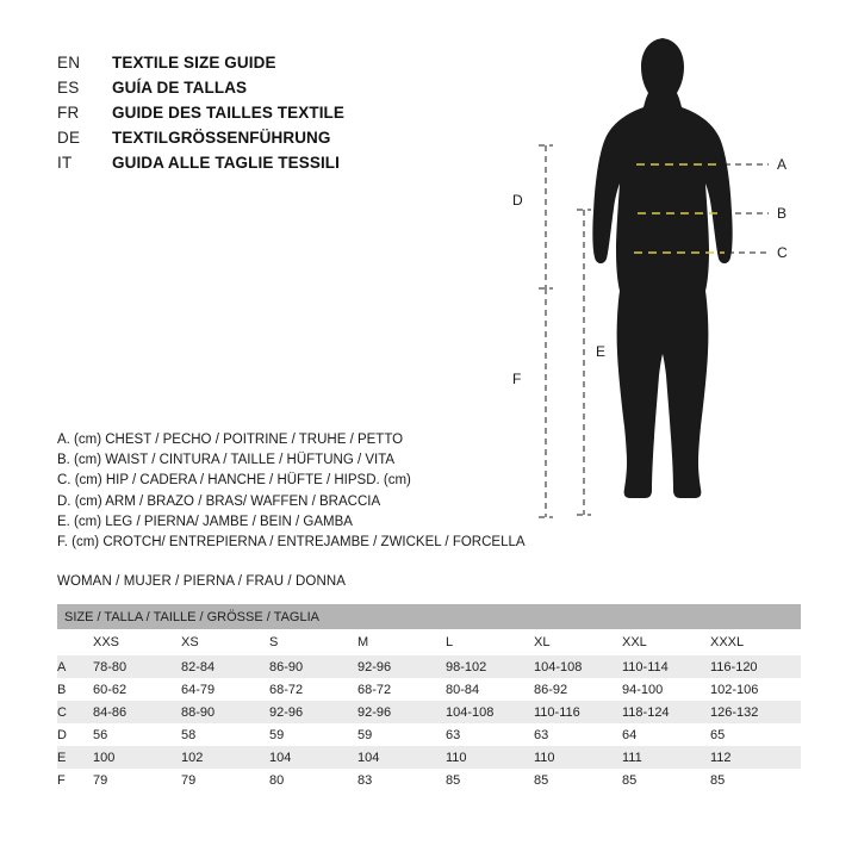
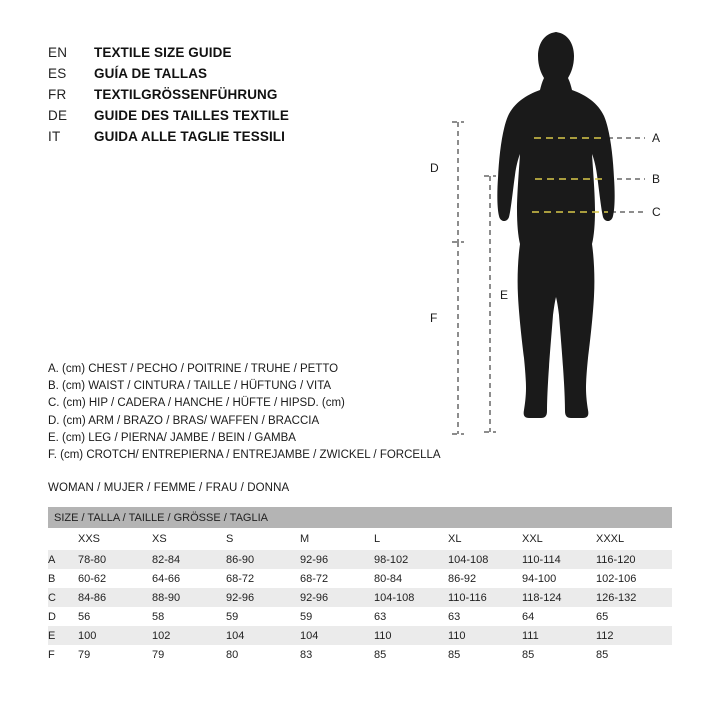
  EN
  TEXTILE SIZE GUIDE
  ES
  GUÍA DE TALLAS
  FR
- GUIDE DES TAILLES TEXTILE
+ TEXTILGRÖSSENFÜHRUNG
  DE
- TEXTILGRÖSSENFÜHRUNG
+ GUIDE DES TAILLES TEXTILE
  IT
  GUIDA ALLE TAGLIE TESSILI
  A. (cm) CHEST / PECHO / POITRINE / TRUHE / PETTO
  B. (cm) WAIST / CINTURA / TAILLE / HÜFTUNG / VITA
  C. (cm) HIP / CADERA / HANCHE / HÜFTE / HIPSD. (cm)
  D. (cm) ARM / BRAZO / BRAS/ WAFFEN / BRACCIA
  E. (cm) LEG / PIERNA/ JAMBE / BEIN / GAMBA
  F. (cm) CROTCH/ ENTREPIERNA / ENTREJAMBE / ZWICKEL / FORCELLA
- WOMAN / MUJER / PIERNA / FRAU / DONNA
+ WOMAN / MUJER / FEMME / FRAU / DONNA
  A
  B
  C
  D
  E
  F
  SIZE / TALLA / TAILLE / GRÖSSE / TAGLIA
  	XXS	XS	S	M	L	XL	XXL	XXXL
  A	78-80	82-84	86-90	92-96	98-102	104-108	110-114	116-120
- B	60-62	64-79	68-72	68-72	80-84	86-92	94-100	102-106
+ B	60-62	64-66	68-72	68-72	80-84	86-92	94-100	102-106
  C	84-86	88-90	92-96	92-96	104-108	110-116	118-124	126-132
  D	56	58	59	59	63	63	64	65
  E	100	102	104	104	110	110	111	112
  F	79	79	80	83	85	85	85	85
